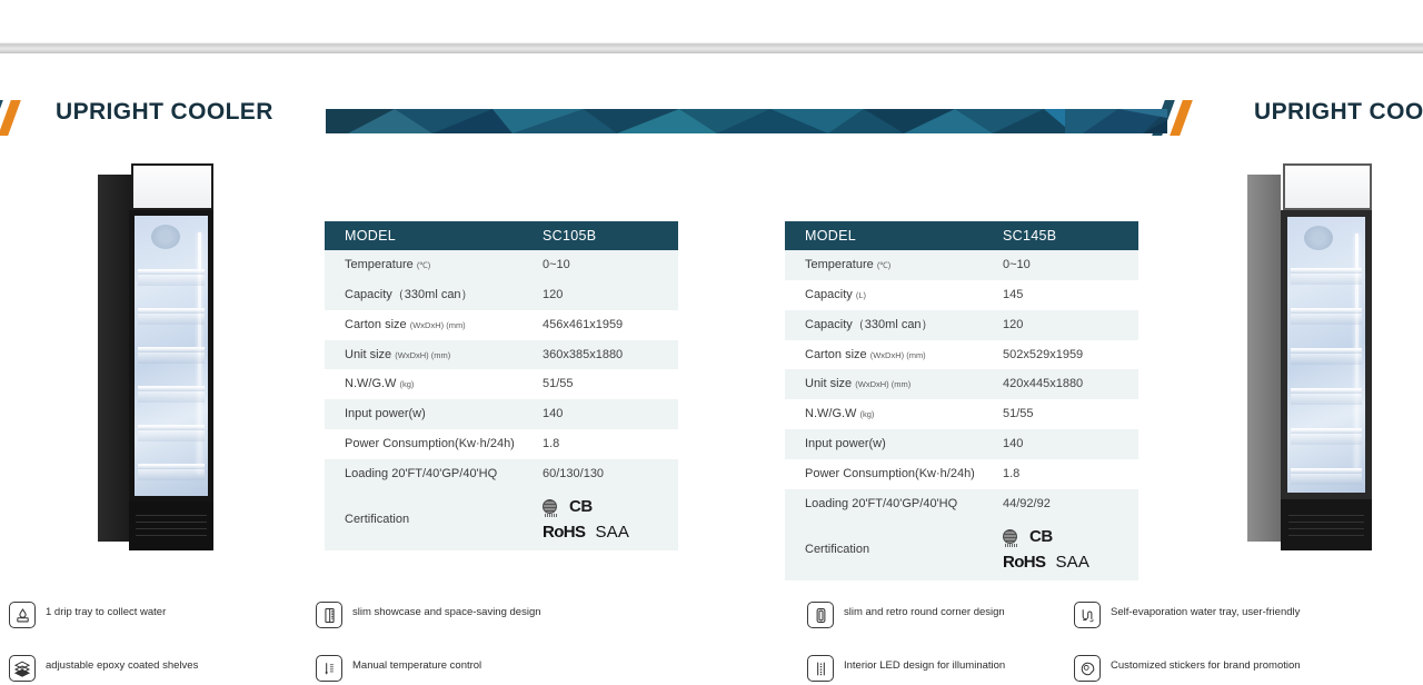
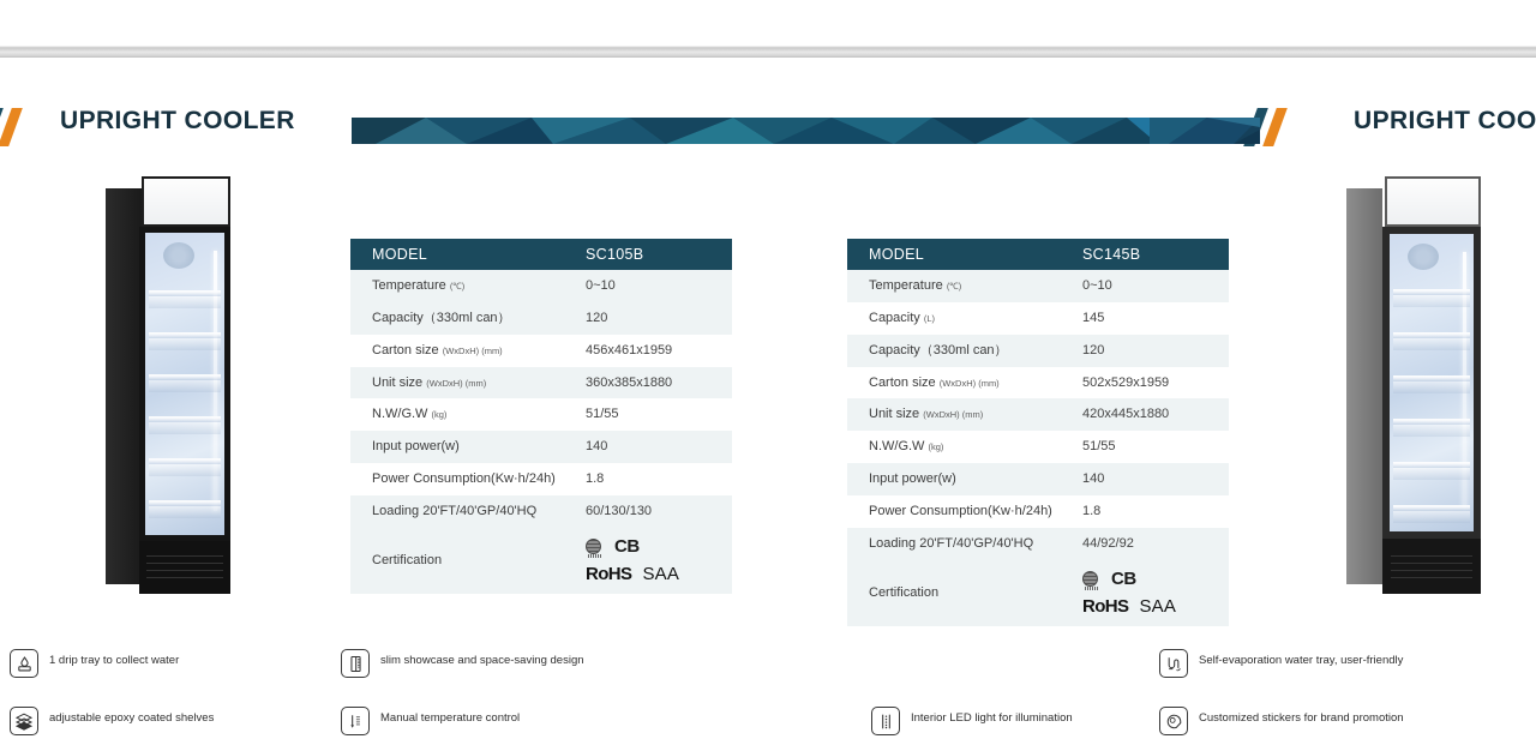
  UPRIGHT COOLER
  UPRIGHT COO
  MODEL	SC105B
  Temperature (℃)	0~10
  Capacity（330ml can）	120
  Carton size (WxDxH) (mm)	456x461x1959
  Unit size (WxDxH) (mm)	360x385x1880
  N.W/G.W (kg)	51/55
  Input power(w)	140
  Power Consumption(Kw·h/24h)	1.8
  Loading 20'FT/40'GP/40'HQ	60/130/130
  Certification	CBRoHS SAA
  MODEL	SC145B
  Temperature (℃)	0~10
  Capacity (L)	145
  Capacity（330ml can）	120
  Carton size (WxDxH) (mm)	502x529x1959
  Unit size (WxDxH) (mm)	420x445x1880
  N.W/G.W (kg)	51/55
  Input power(w)	140
  Power Consumption(Kw·h/24h)	1.8
  Loading 20'FT/40'GP/40'HQ	44/92/92
  Certification	CBRoHS SAA
  1 drip tray to collect water
  adjustable epoxy coated shelves
  slim showcase and space-saving design
  Manual temperature control
- slim and retro round corner design
- Interior LED design for illumination
+ Interior LED light for illumination
  Self-evaporation water tray, user-friendly
  Customized stickers for brand promotion
